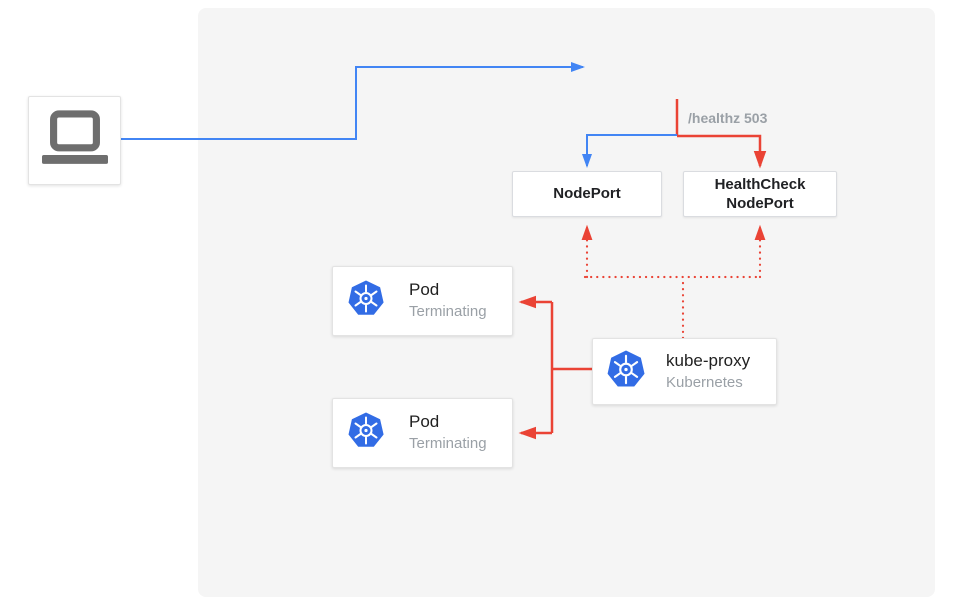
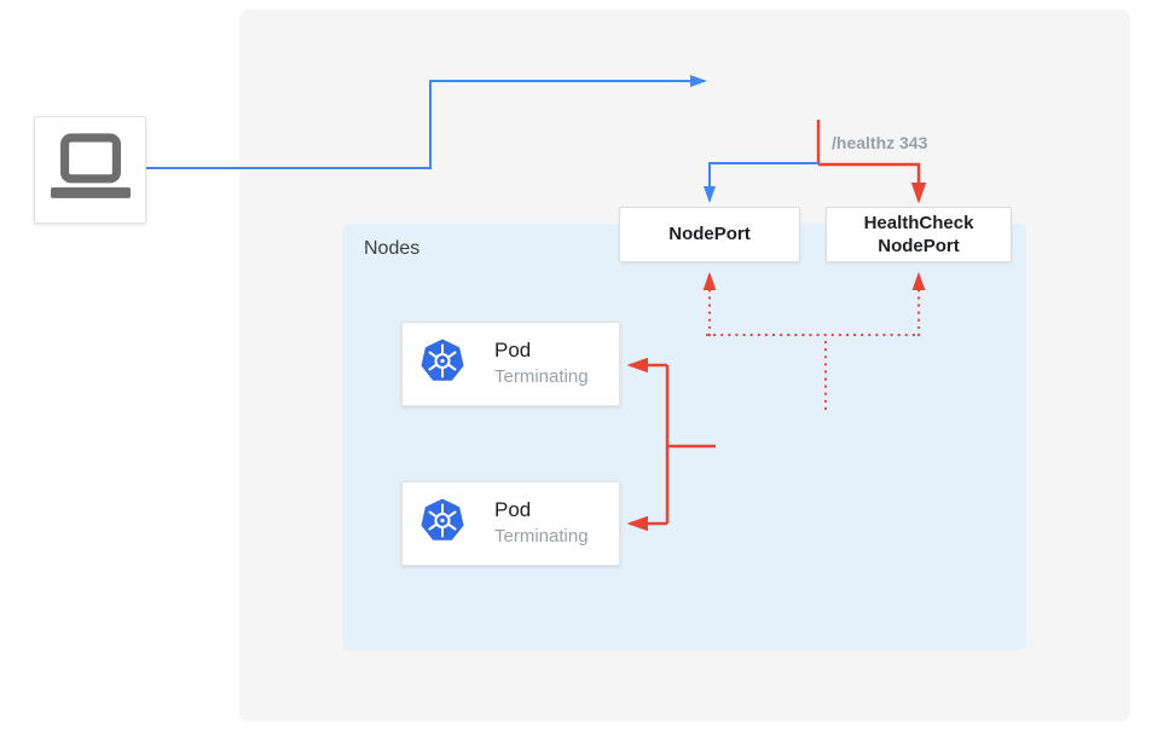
+ Nodes
- /healthz 503
+ /healthz 343
  NodePort
  HealthCheck
  NodePort
  Pod
  Terminating
  Pod
  Terminating
- kube-proxy
- Kubernetes
